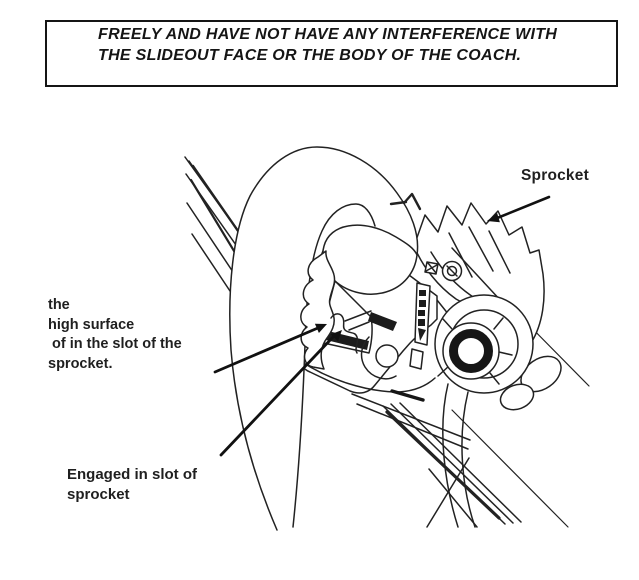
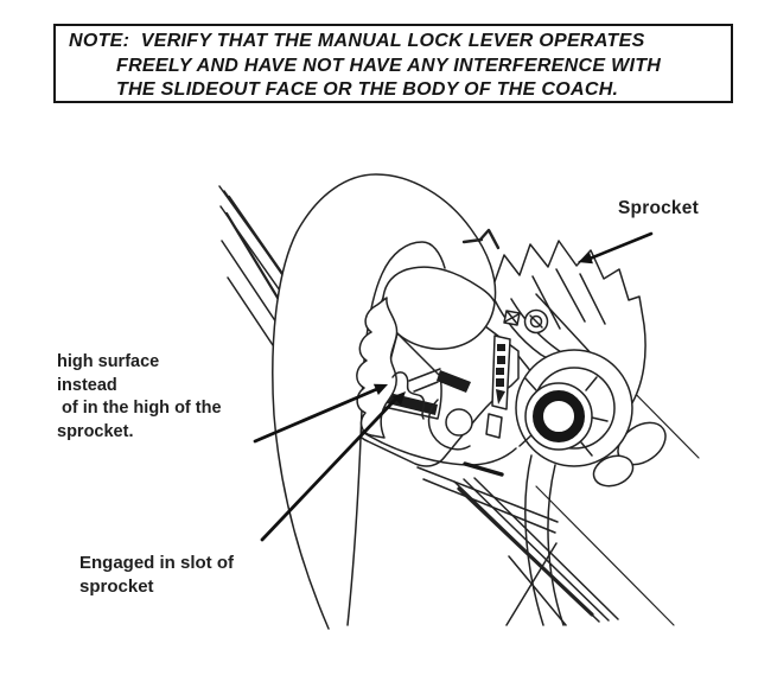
+ NOTE: VERIFY THAT THE MANUAL LOCK LEVER OPERATES
  FREELY AND HAVE NOT HAVE ANY INTERFERENCE WITH
  THE SLIDEOUT FACE OR THE BODY OF THE COACH.
  Sprocket
- the
  high surface
+ instead
- of in the slot of the
+ of in the high of the
  sprocket.
  Engaged in slot of
  sprocket
